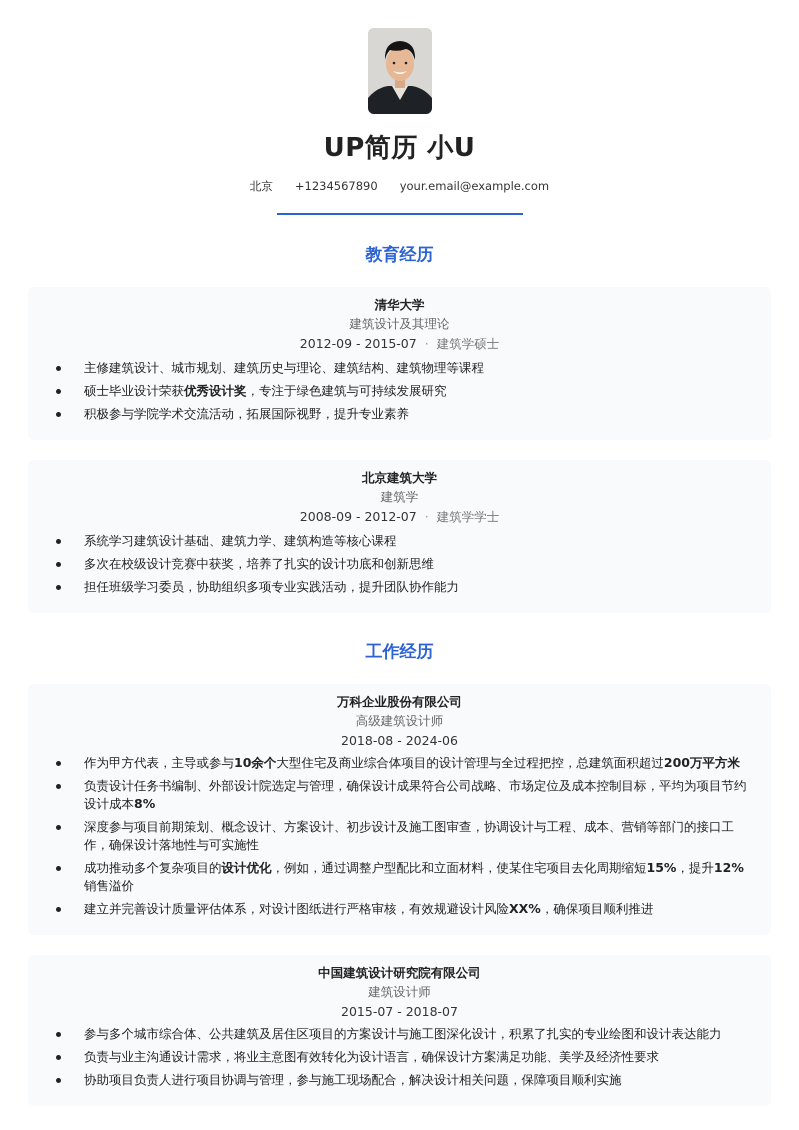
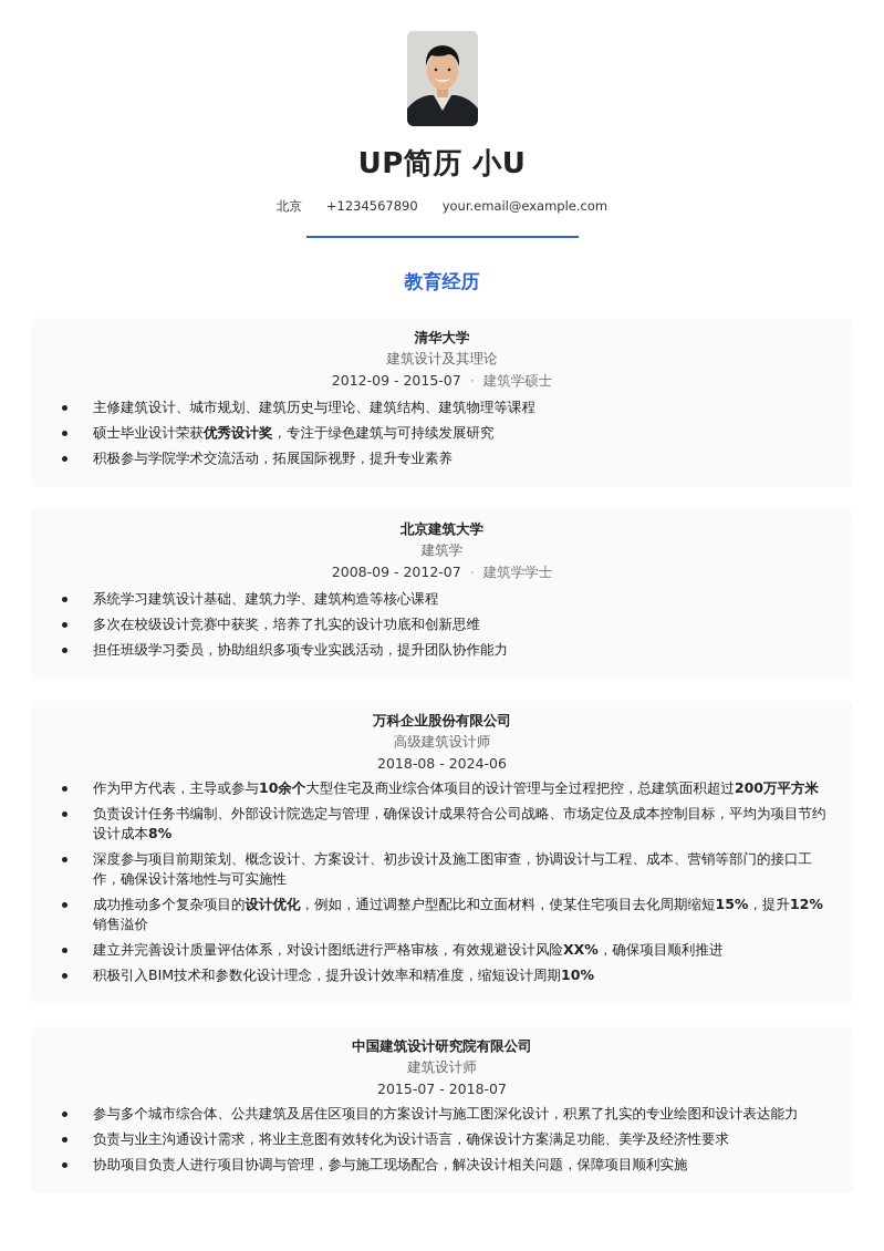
  UP简历 小U
  北京
  +1234567890
  your.email@example.com
  教育经历
  清华大学
  建筑设计及其理论
  2012-09 - 2015-07 · 建筑学硕士
  主修建筑设计、城市规划、建筑历史与理论、建筑结构、建筑物理等课程
  硕士毕业设计荣获优秀设计奖，专注于绿色建筑与可持续发展研究
  积极参与学院学术交流活动，拓展国际视野，提升专业素养
  北京建筑大学
  建筑学
  2008-09 - 2012-07 · 建筑学学士
  系统学习建筑设计基础、建筑力学、建筑构造等核心课程
  多次在校级设计竞赛中获奖，培养了扎实的设计功底和创新思维
  担任班级学习委员，协助组织多项专业实践活动，提升团队协作能力
- 工作经历
  万科企业股份有限公司
  高级建筑设计师
  2018-08 - 2024-06
  作为甲方代表，主导或参与10余个大型住宅及商业综合体项目的设计管理与全过程把控，总建筑面积超过200万平方米
  负责设计任务书编制、外部设计院选定与管理，确保设计成果符合公司战略、市场定位及成本控制目标，平均为项目节约设计成本8%
  深度参与项目前期策划、概念设计、方案设计、初步设计及施工图审查，协调设计与工程、成本、营销等部门的接口工作，确保设计落地性与可实施性
  成功推动多个复杂项目的设计优化，例如，通过调整户型配比和立面材料，使某住宅项目去化周期缩短15%，提升12%销售溢价
  建立并完善设计质量评估体系，对设计图纸进行严格审核，有效规避设计风险XX%，确保项目顺利推进
+ 积极引入BIM技术和参数化设计理念，提升设计效率和精准度，缩短设计周期10%
  中国建筑设计研究院有限公司
  建筑设计师
  2015-07 - 2018-07
  参与多个城市综合体、公共建筑及居住区项目的方案设计与施工图深化设计，积累了扎实的专业绘图和设计表达能力
  负责与业主沟通设计需求，将业主意图有效转化为设计语言，确保设计方案满足功能、美学及经济性要求
  协助项目负责人进行项目协调与管理，参与施工现场配合，解决设计相关问题，保障项目顺利实施
